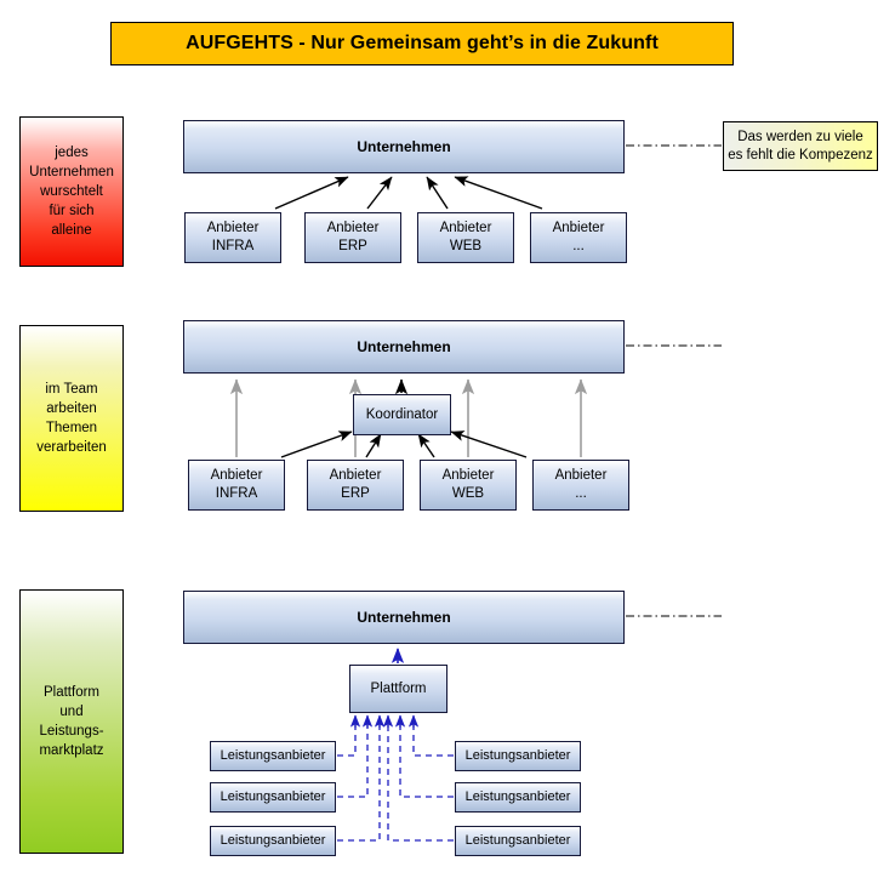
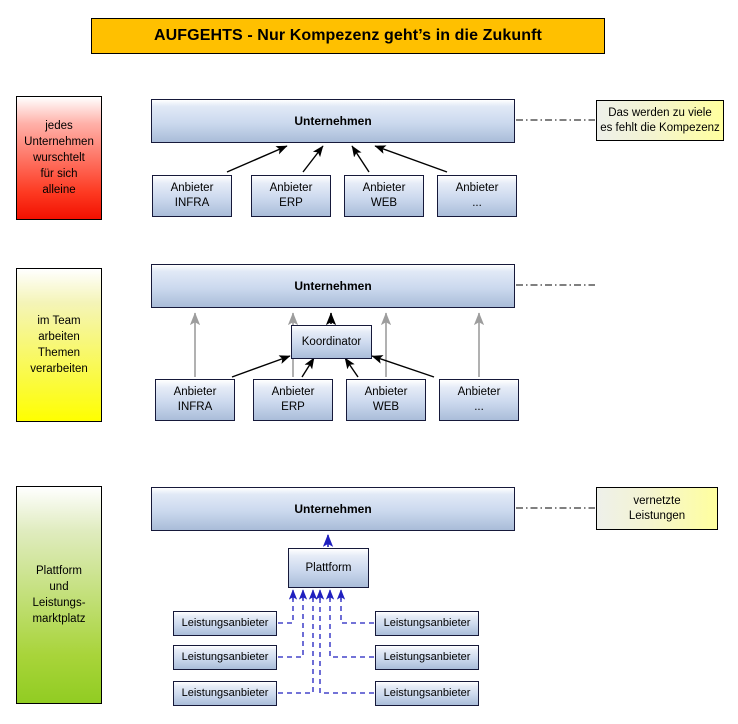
- AUFGEHTS - Nur Gemeinsam geht’s in die Zukunft
+ AUFGEHTS - Nur Kompezenz geht’s in die Zukunft
  jedes
  Unternehmen
  wurschtelt
  für sich
  alleine
  Unternehmen
  Anbieter
  INFRA
  Anbieter
  ERP
  Anbieter
  WEB
  Anbieter
  ...
  Das werden zu viele
  es fehlt die Kompezenz
  im Team
  arbeiten
  Themen
  verarbeiten
  Unternehmen
  Koordinator
  Anbieter
  INFRA
  Anbieter
  ERP
  Anbieter
  WEB
  Anbieter
  ...
  Plattform
  und
  Leistungs-
  marktplatz
  Unternehmen
  Plattform
  Leistungsanbieter
  Leistungsanbieter
  Leistungsanbieter
  Leistungsanbieter
  Leistungsanbieter
  Leistungsanbieter
+ vernetzte
+ Leistungen
